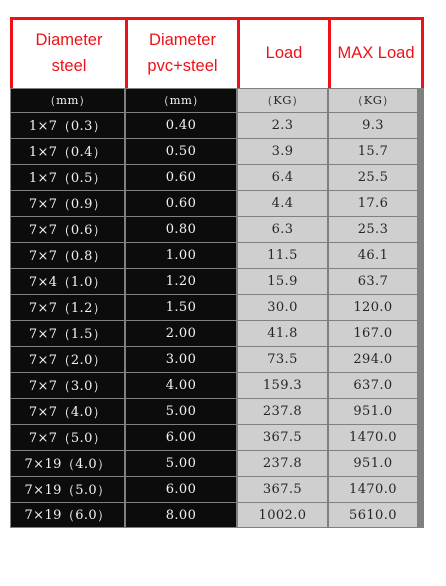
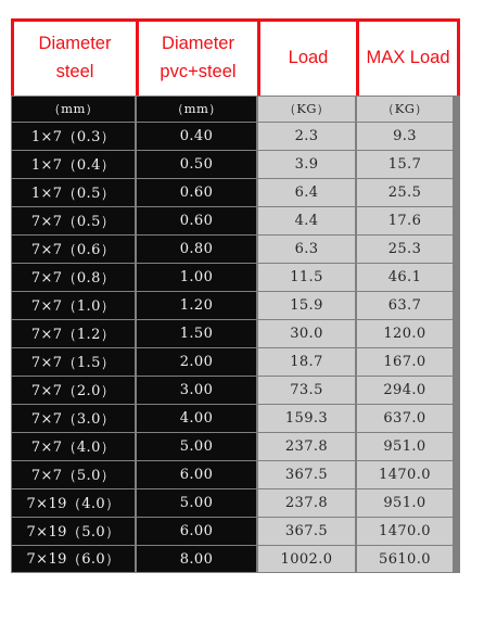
  Diameter
  steel
  Diameter
  pvc+steel
  Load
  MAX Load
  （mm）
  （mm）
  （KG）
  （KG）
  1×7（0.3）
  0.40
  2.3
  9.3
  1×7（0.4）
  0.50
  3.9
  15.7
  1×7（0.5）
  0.60
  6.4
  25.5
- 7×7（0.9）
+ 7×7（0.5）
  0.60
  4.4
  17.6
  7×7（0.6）
  0.80
  6.3
  25.3
  7×7（0.8）
  1.00
  11.5
  46.1
- 7×4（1.0）
+ 7×7（1.0）
  1.20
  15.9
  63.7
  7×7（1.2）
  1.50
  30.0
  120.0
  7×7（1.5）
  2.00
- 41.8
+ 18.7
  167.0
  7×7（2.0）
  3.00
  73.5
  294.0
  7×7（3.0）
  4.00
  159.3
  637.0
  7×7（4.0）
  5.00
  237.8
  951.0
  7×7（5.0）
  6.00
  367.5
  1470.0
  7×19（4.0）
  5.00
  237.8
  951.0
  7×19（5.0）
  6.00
  367.5
  1470.0
  7×19（6.0）
  8.00
  1002.0
  5610.0
